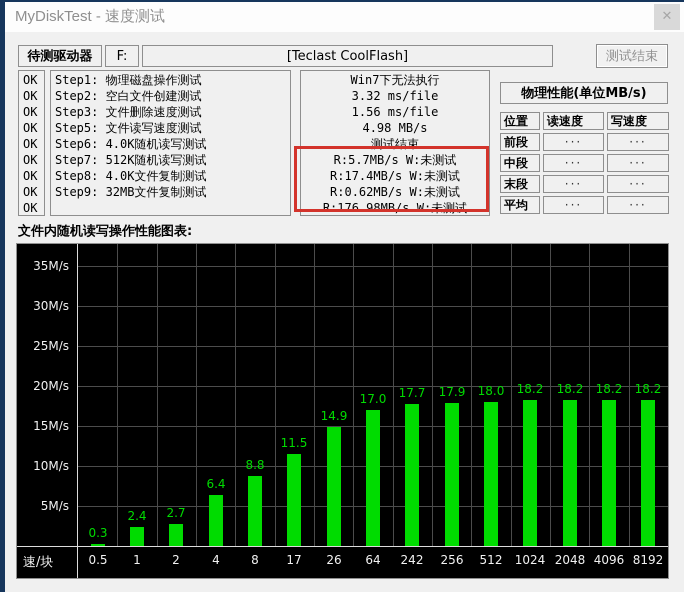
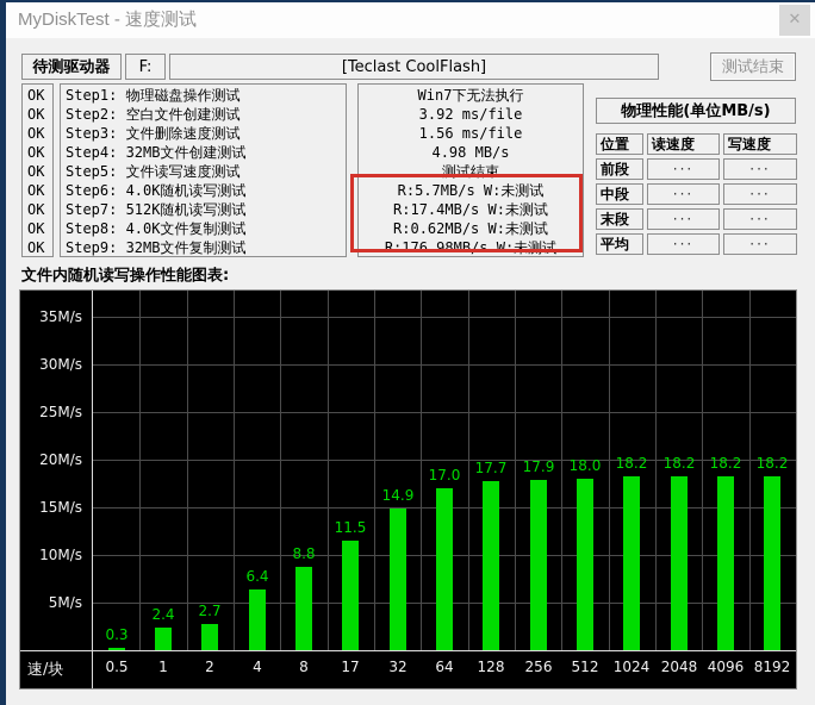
  MyDiskTest - 速度测试
  ✕
  待测驱动器
  F:
  [Teclast CoolFlash]
  测试结束
  OK
  OK
  OK
  OK
  OK
  OK
  OK
  OK
  OK
  Step1: 物理磁盘操作测试
  Step2: 空白文件创建测试
  Step3: 文件删除速度测试
+ Step4: 32MB文件创建测试
  Step5: 文件读写速度测试
  Step6: 4.0K随机读写测试
  Step7: 512K随机读写测试
  Step8: 4.0K文件复制测试
  Step9: 32MB文件复制测试
  Win7下无法执行
- 3.32 ms/file
+ 3.92 ms/file
  1.56 ms/file
  4.98 MB/s
  测试结束
  R:5.7MB/s W:未测试
  R:17.4MB/s W:未测试
  R:0.62MB/s W:未测试
  R:176.98MB/s W:未测试
  物理性能(单位MB/s)
  位置
  读速度
  写速度
  前段
  ···
  ···
  中段
  ···
  ···
  末段
  ···
  ···
  平均
  ···
  ···
  文件内随机读写操作性能图表:
  速/块
  5M/s
  10M/s
  15M/s
  20M/s
  25M/s
  30M/s
  35M/s
  0.3
  0.5
  2.4
  1
  2.7
  2
  6.4
  4
  8.8
  8
  11.5
  17
  14.9
- 26
+ 32
  17.0
  64
  17.7
- 242
+ 128
  17.9
  256
  18.0
  512
  18.2
  1024
  18.2
  2048
  18.2
  4096
  18.2
  8192
